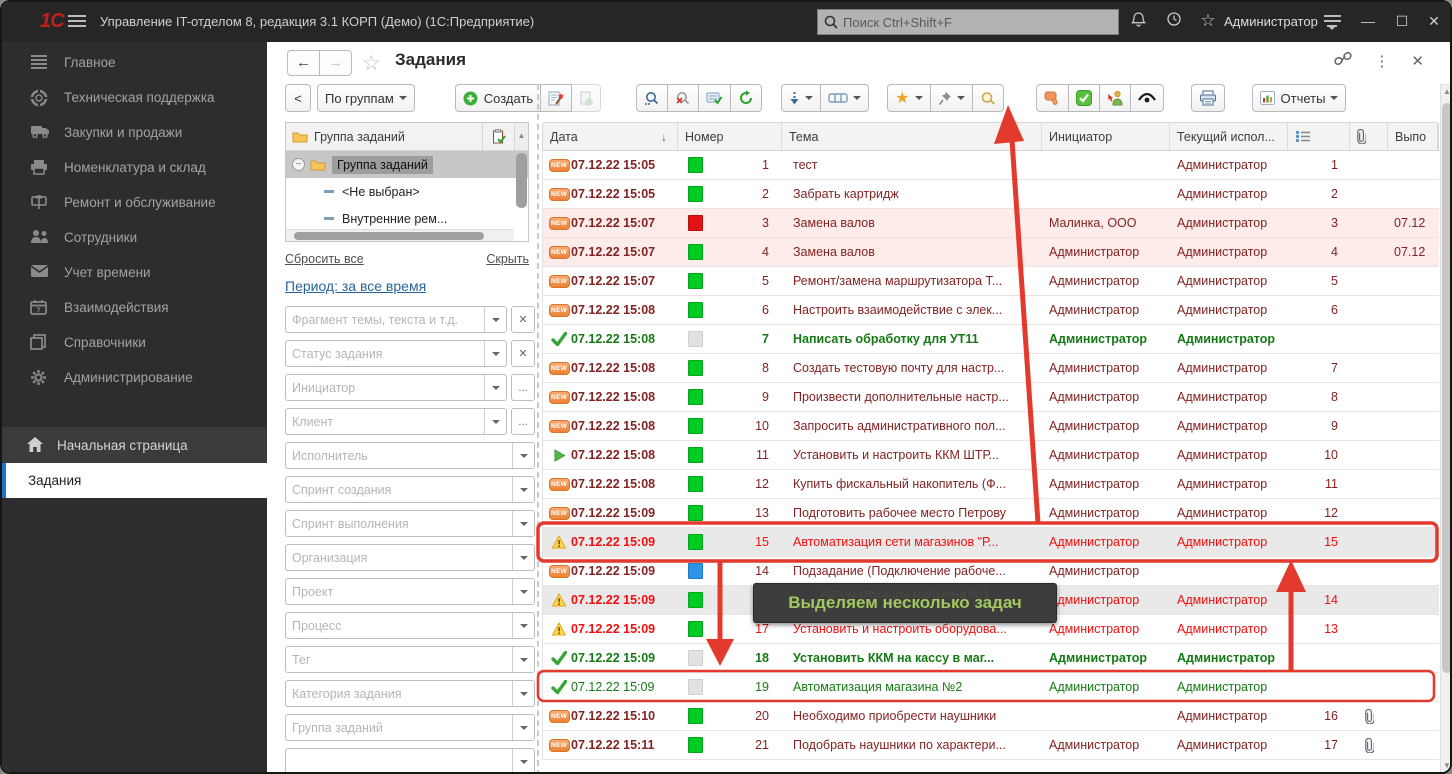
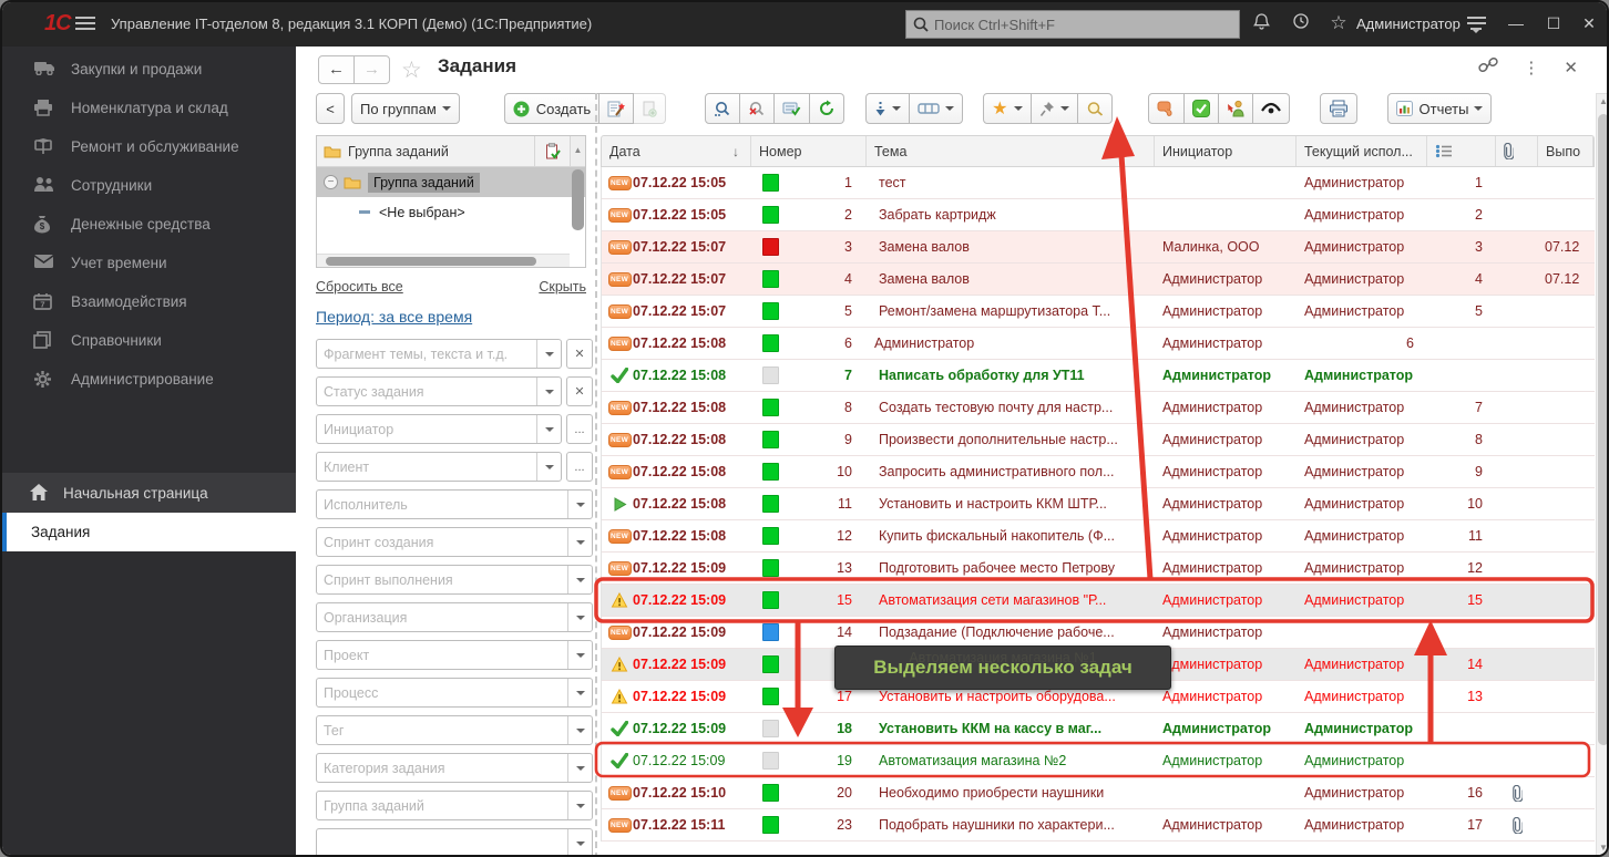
  1С
  Управление IT-отделом 8, редакция 3.1 КОРП (Демо) (1С:Предприятие)
  Поиск Ctrl+Shift+F
  ☆
  Администратор
  —
  ☐
  ✕
- Главное
- Техническая поддержка
  Закупки и продажи
  Номенклатура и склад
  Ремонт и обслуживание
  Сотрудники
+ $
+ Денежные средства
  Учет времени
  7
  Взаимодействия
  Справочники
  Администрирование
  Начальная страница
  Задания
  ←
  →
  ☆
  Задания
  ⋮
  ✕
  <
  По группам
  Создать
  ★
  Отчеты
  Группа заданий
  ▲
  −
  Группа заданий
  <Не выбран>
- Внутренние рем...
  Сбросить все
  Скрыть
  Период: за все время
  Фрагмент темы, текста и т.д.
  ✕
  Статус задания
  ✕
  Инициатор
  ...
  Клиент
  ...
  Исполнитель
  Спринт создания
  Спринт выполнения
  Организация
  Проект
  Процесс
  Тег
  Категория задания
  Группа заданий
  Дата
  ↓
  Номер
  Тема
  Инициатор
  Текущий испол...
  Выпо
  07.12.22 15:05
  1
  тест
  Администратор
  1
  07.12.22 15:05
  2
  Забрать картридж
  Администратор
  2
  07.12.22 15:07
  3
  Замена валов
  Малинка, ООО
  Администратор
  3
  07.12
  07.12.22 15:07
  4
  Замена валов
  Администратор
  Администратор
  4
  07.12
  07.12.22 15:07
  5
  Ремонт/замена маршрутизатора Т...
  Администратор
  Администратор
  5
  07.12.22 15:08
  6
- Настроить взаимодействие с элек...
  Администратор
  Администратор
  6
  07.12.22 15:08
  7
  Написать обработку для УТ11
  Администратор
  Администратор
  07.12.22 15:08
  8
  Создать тестовую почту для настр...
  Администратор
  Администратор
  7
  07.12.22 15:08
  9
  Произвести дополнительные настр...
  Администратор
  Администратор
  8
  07.12.22 15:08
  10
  Запросить административного пол...
  Администратор
  Администратор
  9
  07.12.22 15:08
  11
  Установить и настроить ККМ ШТР...
  Администратор
  Администратор
  10
  07.12.22 15:08
  12
  Купить фискальный накопитель (Ф...
  Администратор
  Администратор
  11
  07.12.22 15:09
  13
  Подготовить рабочее место Петрову
  Администратор
  Администратор
  12
  07.12.22 15:09
  15
  Автоматизация сети магазинов "Р...
  Администратор
  Администратор
  15
  07.12.22 15:09
  14
  Подзадание (Подключение рабоче...
  Администратор
  07.12.22 15:09
  дминистратор
  Администратор
  14
  07.12.22 15:09
  17
  Установить и настроить оборудова...
  Администратор
  Администратор
  13
  07.12.22 15:09
  18
  Установить ККМ на кассу в маг...
  Администратор
  Администратор
  07.12.22 15:09
  19
  Автоматизация магазина №2
  Администратор
  Администратор
  07.12.22 15:10
  20
  Необходимо приобрести наушники
  Администратор
  16
  07.12.22 15:11
- 21
+ 23
  Подобрать наушники по характери...
  Администратор
  Администратор
  17
  ▲
  ▼
  Автоматизация магазина №1
  Выделяем несколько задач
